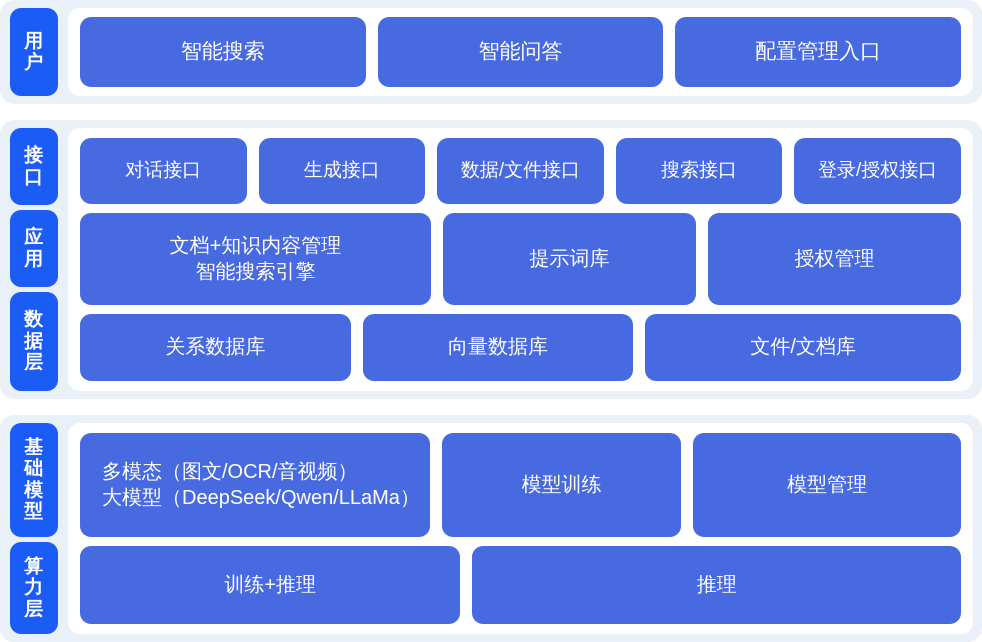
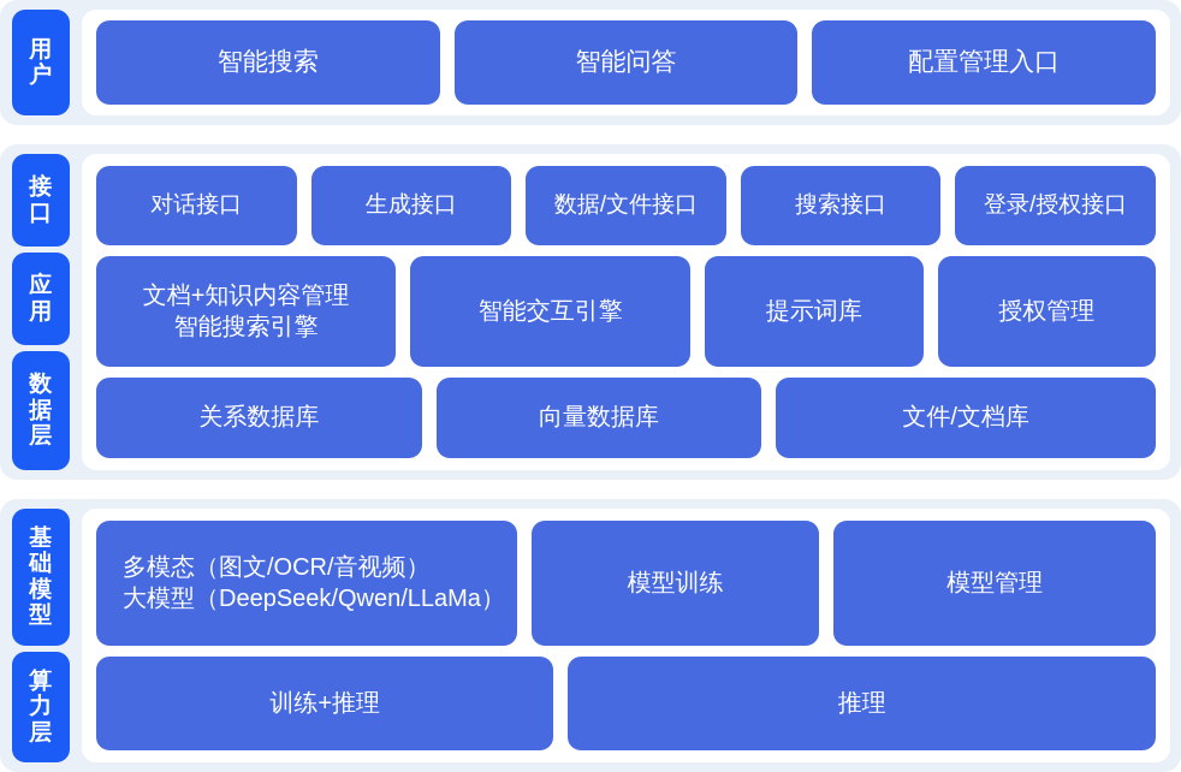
  用
  户
  智能搜索
  智能问答
  配置管理入口
  接
  口
  应
  用
  数
  据
  层
  对话接口
  生成接口
  数据/文件接口
  搜索接口
  登录/授权接口
  文档+知识内容管理
  智能搜索引擎
+ 智能交互引擎
  提示词库
  授权管理
  关系数据库
  向量数据库
  文件/文档库
  基
  础
  模
  型
  算
  力
  层
  多模态（图文/OCR/音视频）
  大模型（DeepSeek/Qwen/LLaMa）
  模型训练
  模型管理
  训练+推理
  推理
